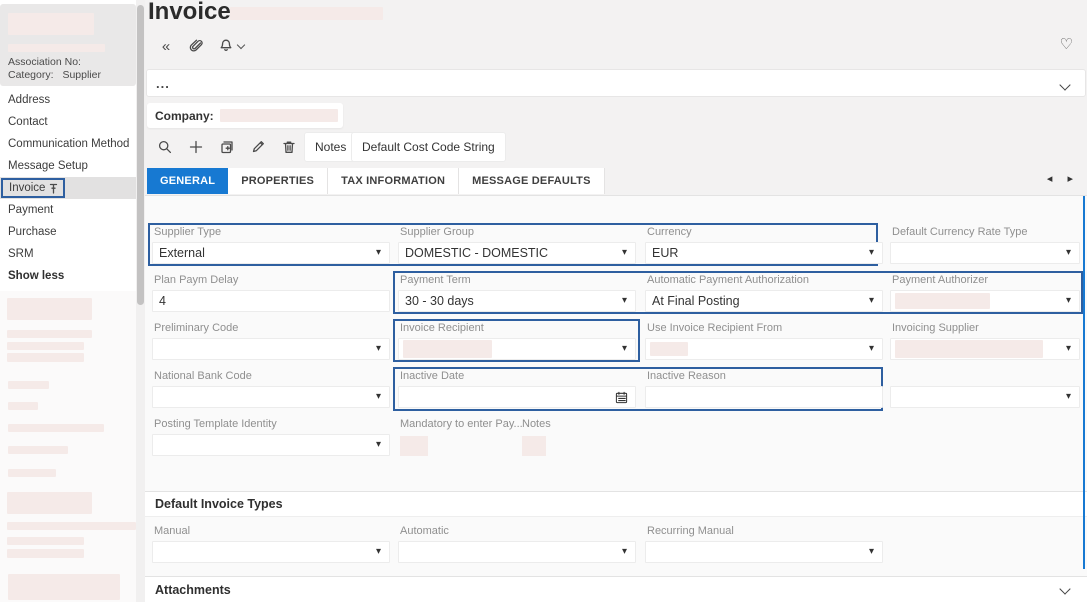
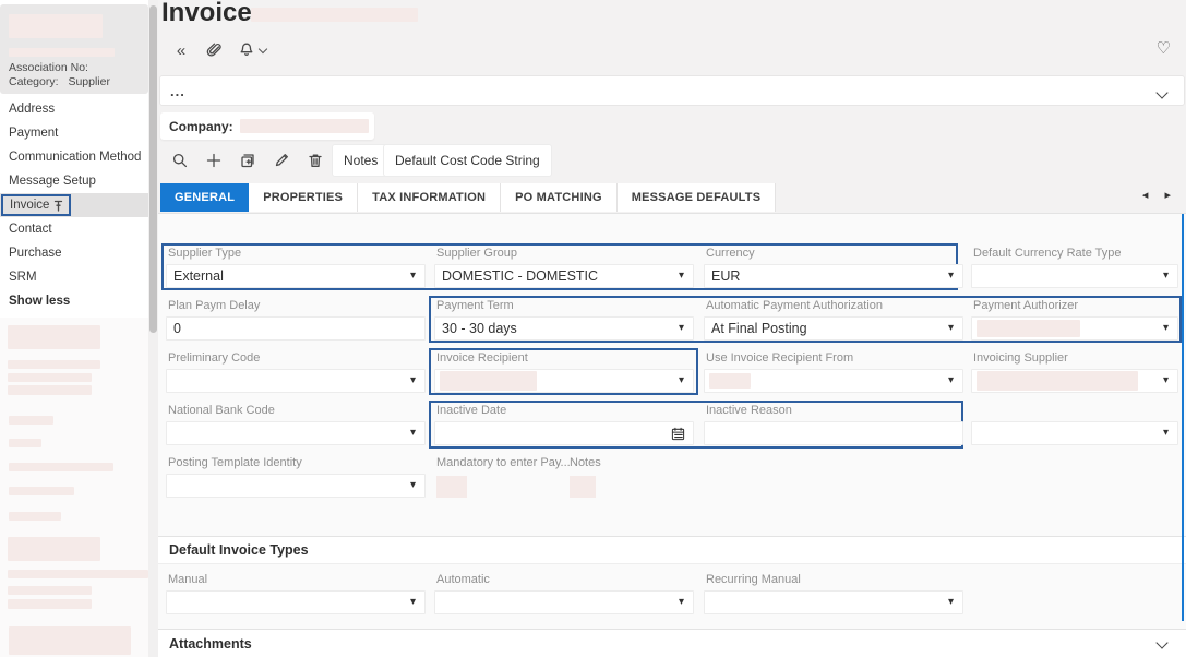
  Association No:
  Category: Supplier
  Address
- Contact
+ Payment
  Communication Method
  Message Setup
  Invoice
- Payment
+ Contact
  Purchase
  SRM
  Show less
  Invoice
  «
  ♡
  ...
  Company:
  Notes
  Default Cost Code String
  GENERAL
  PROPERTIES
  TAX INFORMATION
+ PO MATCHING
  MESSAGE DEFAULTS
  ◂ ▸
  Supplier Type
  External
  ▾
  Supplier Group
  DOMESTIC - DOMESTIC
  ▾
  Currency
  EUR
  ▾
  Default Currency Rate Type
  ▾
  Plan Paym Delay
- 4
+ 0
  Payment Term
  30 - 30 days
  ▾
  Automatic Payment Authorization
  At Final Posting
  ▾
  Payment Authorizer
  ▾
  Preliminary Code
  ▾
  Invoice Recipient
  ▾
  Use Invoice Recipient From
  ▾
  Invoicing Supplier
  ▾
  National Bank Code
  ▾
  Inactive Date
  Inactive Reason
  ▾
  Posting Template Identity
  ▾
  Mandatory to enter Pay...
  Notes
  Default Invoice Types
  Manual
  ▾
  Automatic
  ▾
  Recurring Manual
  ▾
  Attachments
